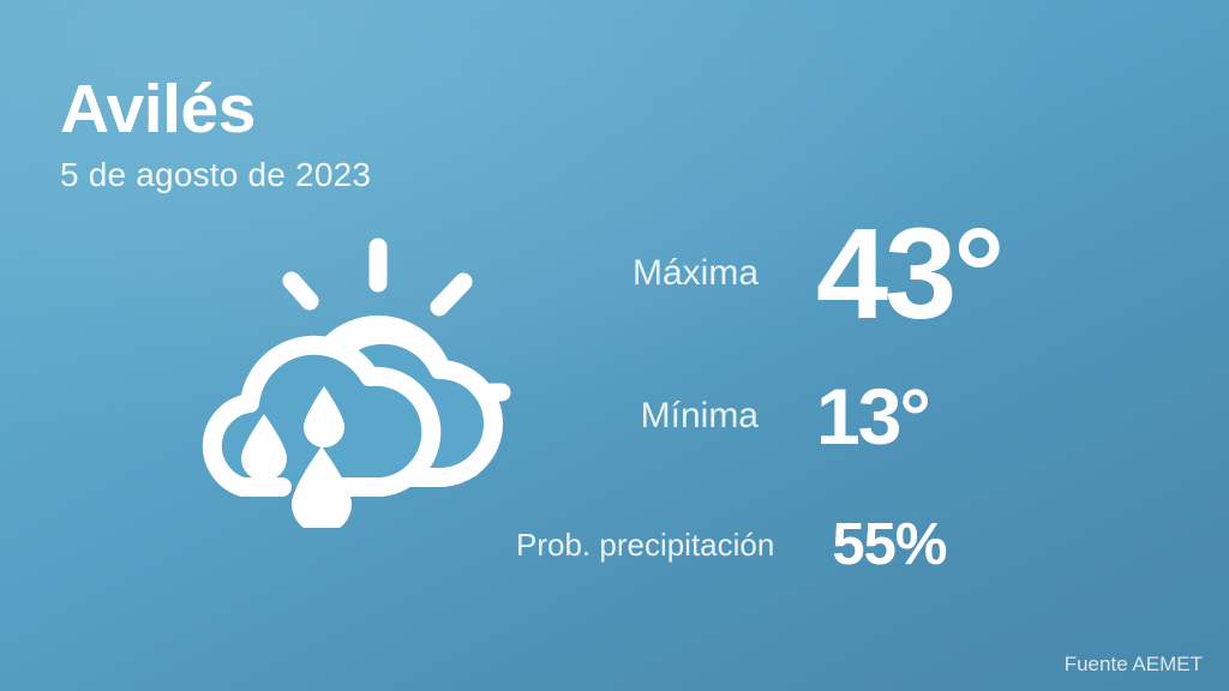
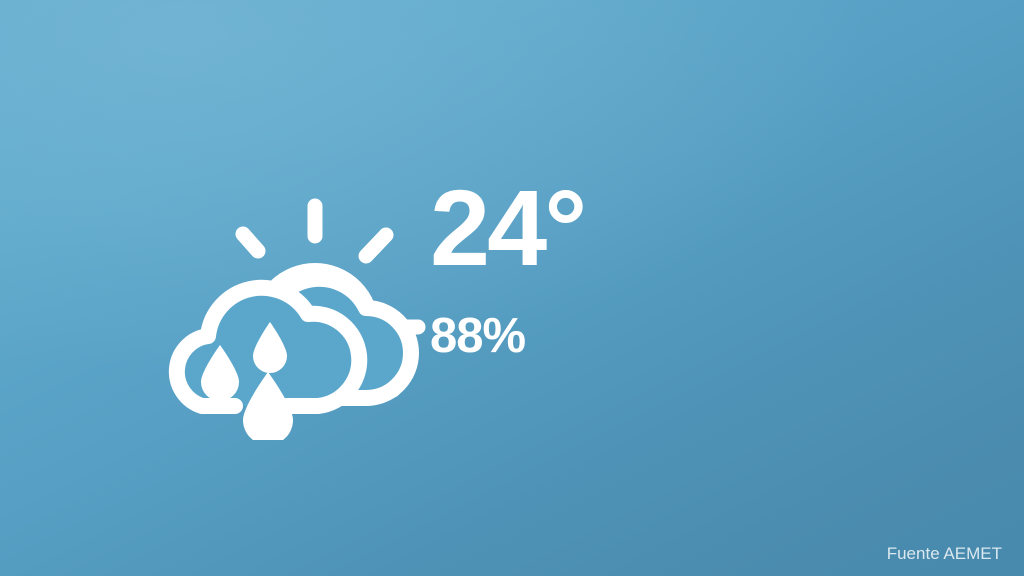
- Avilés
- 5 de agosto de 2023
- Máxima
- 43°
+ 24°
- Mínima
- 13°
- Prob. precipitación
- 55%
+ 88%
  Fuente AEMET
